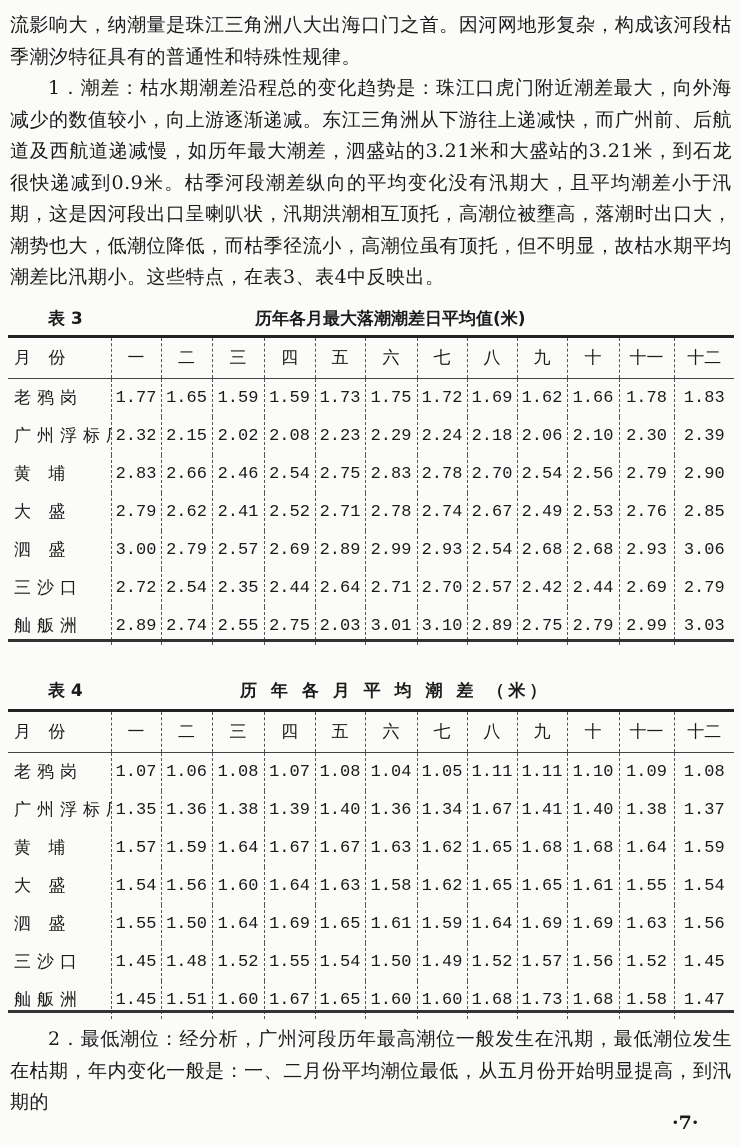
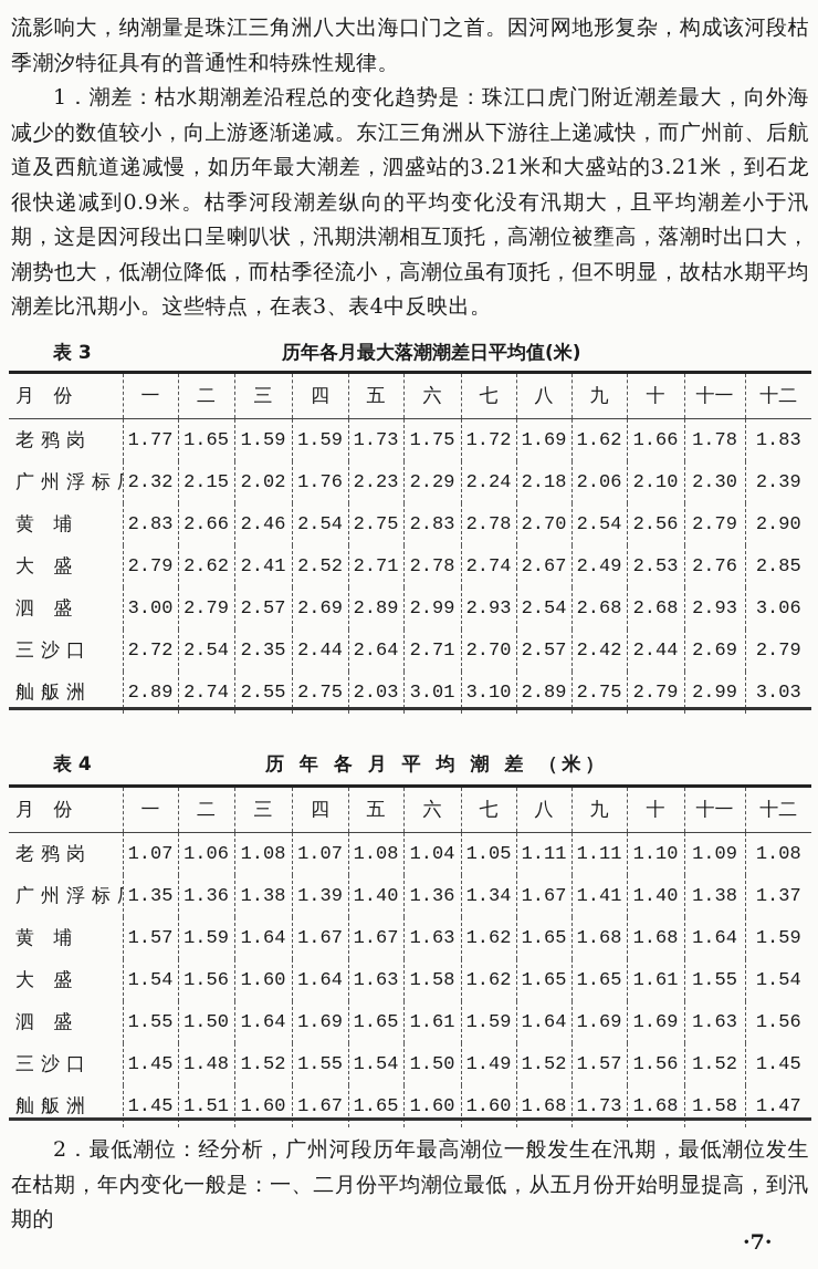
  流影响大，纳潮量是珠江三角洲八大出海口门之首。因河网地形复杂，构成该河段枯季潮汐特征具有的普通性和特殊性规律。
  1．潮差：枯水期潮差沿程总的变化趋势是：珠江口虎门附近潮差最大，向外海减少的数值较小，向上游逐渐递减。东江三角洲从下游往上递减快，而广州前、后航道及西航道递减慢，如历年最大潮差，泗盛站的3.21米和大盛站的3.21米，到石龙很快递减到0.9米。枯季河段潮差纵向的平均变化没有汛期大，且平均潮差小于汛期，这是因河段出口呈喇叭状，汛期洪潮相互顶托，高潮位被壅高，落潮时出口大，潮势也大，低潮位降低，而枯季径流小，高潮位虽有顶托，但不明显，故枯水期平均潮差比汛期小。这些特点，在表3、表4中反映出。
  表 3
  历年各月最大落潮潮差日平均值(米)
  月 份	一	二	三	四	五	六	七	八	九	十	十一	十二
  老鸦岗	1.77	1.65	1.59	1.59	1.73	1.75	1.72	1.69	1.62	1.66	1.78	1.83
- 广州浮标	2.32	2.15	2.02	2.08	2.23	2.29	2.24	2.18	2.06	2.10	2.30	2.39
+ 广州浮标	2.32	2.15	2.02	1.76	2.23	2.29	2.24	2.18	2.06	2.10	2.30	2.39
  黄 埔	2.83	2.66	2.46	2.54	2.75	2.83	2.78	2.70	2.54	2.56	2.79	2.90
  大 盛	2.79	2.62	2.41	2.52	2.71	2.78	2.74	2.67	2.49	2.53	2.76	2.85
  泗 盛	3.00	2.79	2.57	2.69	2.89	2.99	2.93	2.54	2.68	2.68	2.93	3.06
  三沙口	2.72	2.54	2.35	2.44	2.64	2.71	2.70	2.57	2.42	2.44	2.69	2.79
  舢舨洲	2.89	2.74	2.55	2.75	2.03	3.01	3.10	2.89	2.75	2.79	2.99	3.03
  表 4
  历 年 各 月 平 均 潮 差 （米）
  月 份	一	二	三	四	五	六	七	八	九	十	十一	十二
  老鸦岗	1.07	1.06	1.08	1.07	1.08	1.04	1.05	1.11	1.11	1.10	1.09	1.08
  广州浮标	1.35	1.36	1.38	1.39	1.40	1.36	1.34	1.67	1.41	1.40	1.38	1.37
  黄 埔	1.57	1.59	1.64	1.67	1.67	1.63	1.62	1.65	1.68	1.68	1.64	1.59
  大 盛	1.54	1.56	1.60	1.64	1.63	1.58	1.62	1.65	1.65	1.61	1.55	1.54
  泗 盛	1.55	1.50	1.64	1.69	1.65	1.61	1.59	1.64	1.69	1.69	1.63	1.56
  三沙口	1.45	1.48	1.52	1.55	1.54	1.50	1.49	1.52	1.57	1.56	1.52	1.45
  舢舨洲	1.45	1.51	1.60	1.67	1.65	1.60	1.60	1.68	1.73	1.68	1.58	1.47
  2．最低潮位：经分析，广州河段历年最高潮位一般发生在汛期，最低潮位发生在枯期，年内变化一般是：一、二月份平均潮位最低，从五月份开始明显提高，到汛期的
  ·7·
